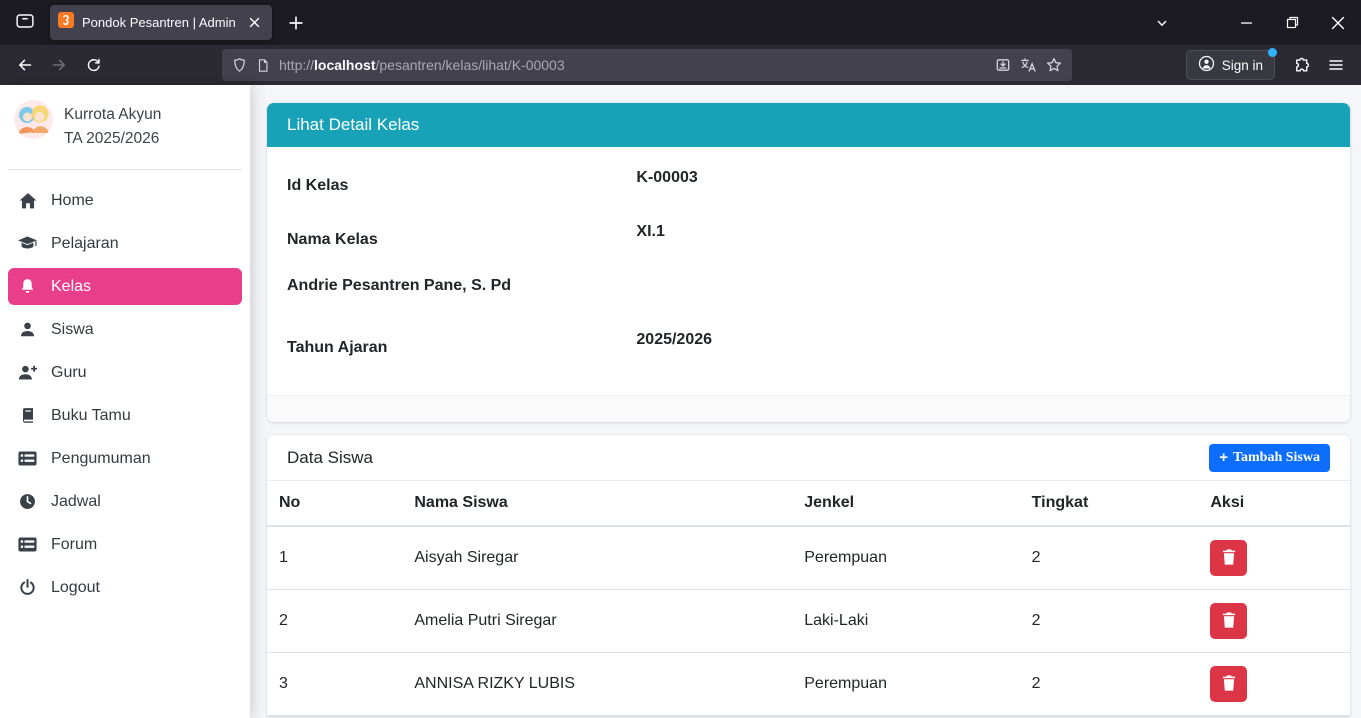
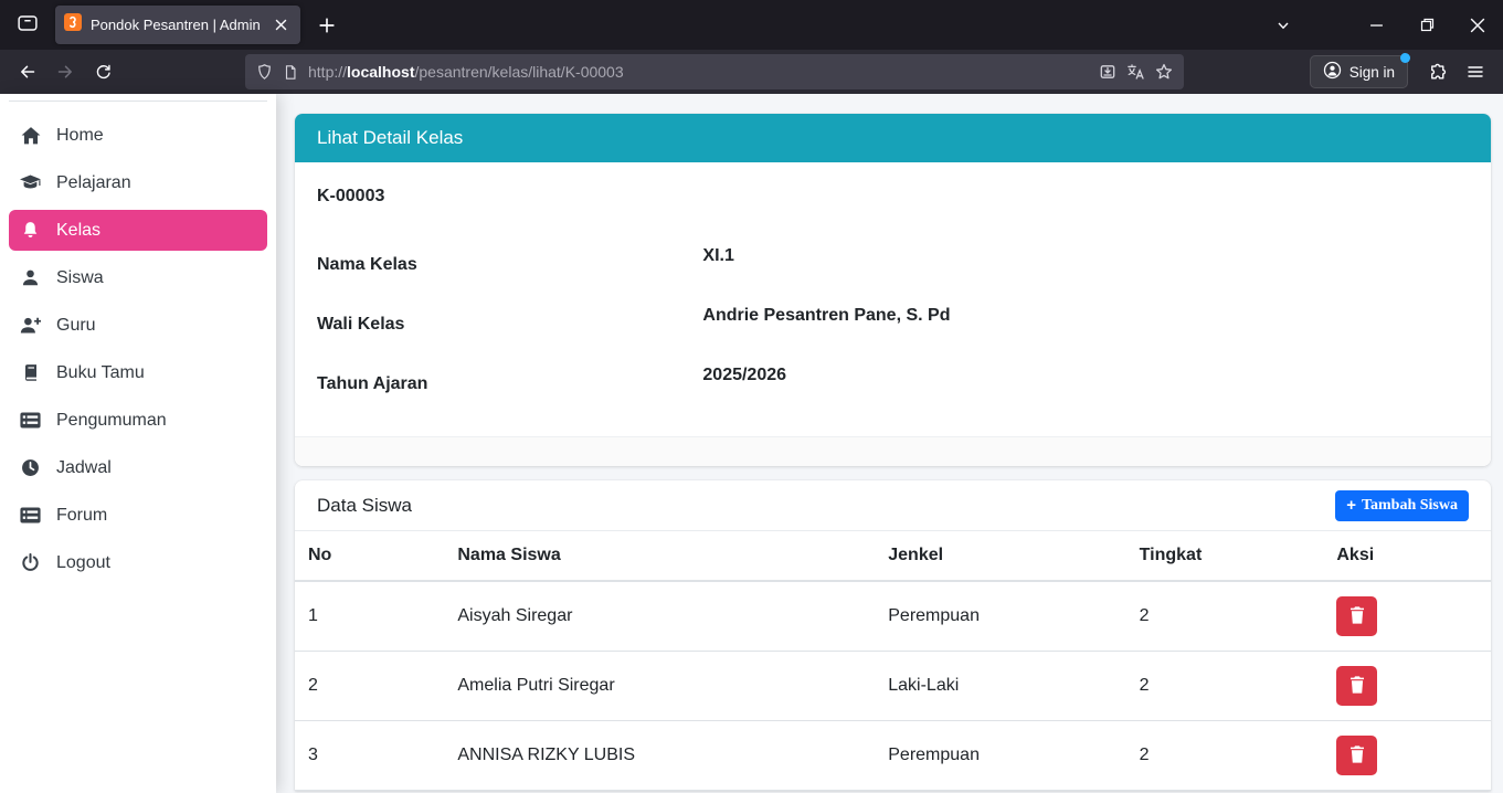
  Pondok Pesantren | Admin
  http://localhost/pesantren/kelas/lihat/K-00003
  Sign in
- Kurrota Akyun
- TA 2025/2026
  Home
  Pelajaran
  Kelas
  Siswa
  Guru
  Buku Tamu
  Pengumuman
  Jadwal
  Forum
  Logout
  Lihat Detail Kelas
- Id Kelas
  K-00003
  Nama Kelas
  XI.1
+ Wali Kelas
  Andrie Pesantren Pane, S. Pd
  Tahun Ajaran
  2025/2026
  Data Siswa
  +
  Tambah Siswa
  No	Nama Siswa	Jenkel	Tingkat	Aksi
  1	Aisyah Siregar	Perempuan	2
  2	Amelia Putri Siregar	Laki-Laki	2
  3	ANNISA RIZKY LUBIS	Perempuan	2
